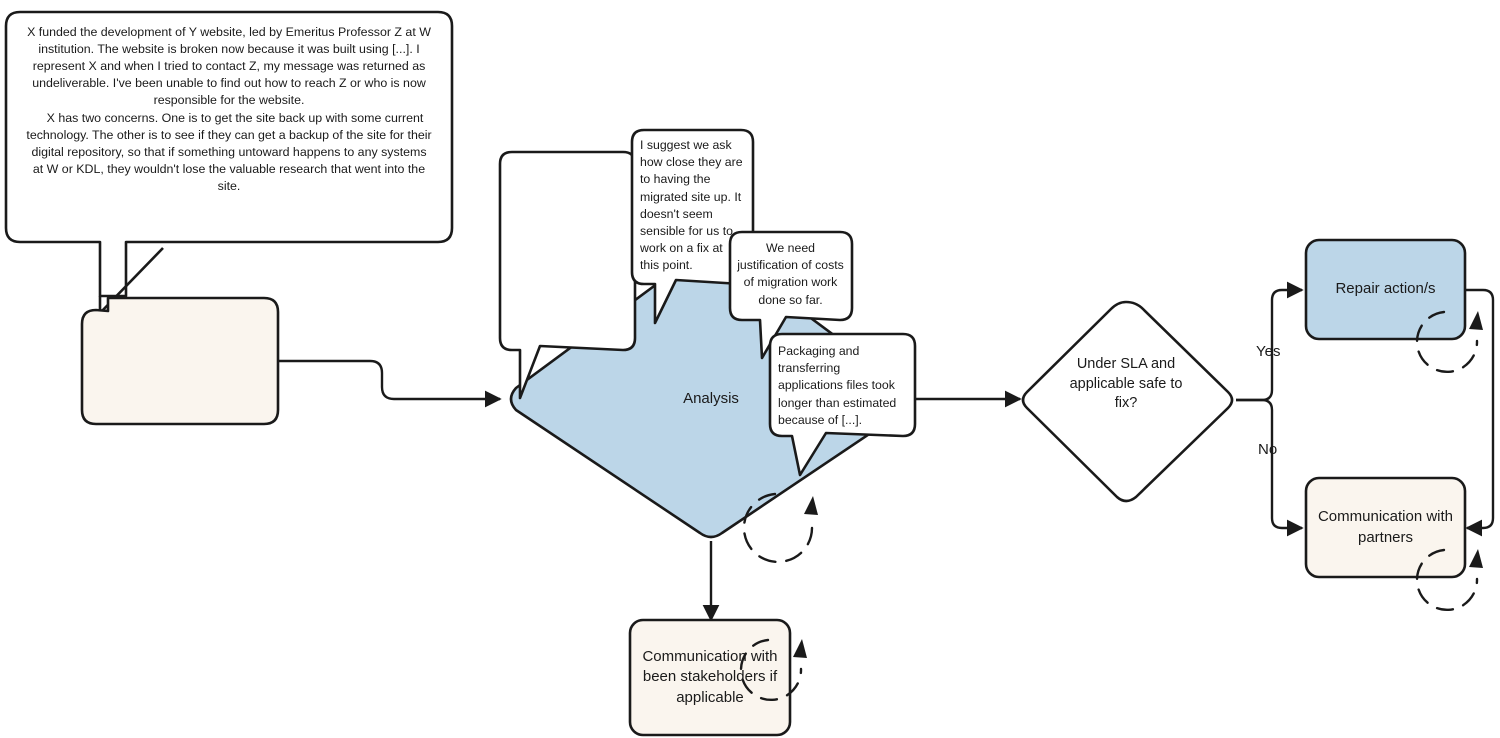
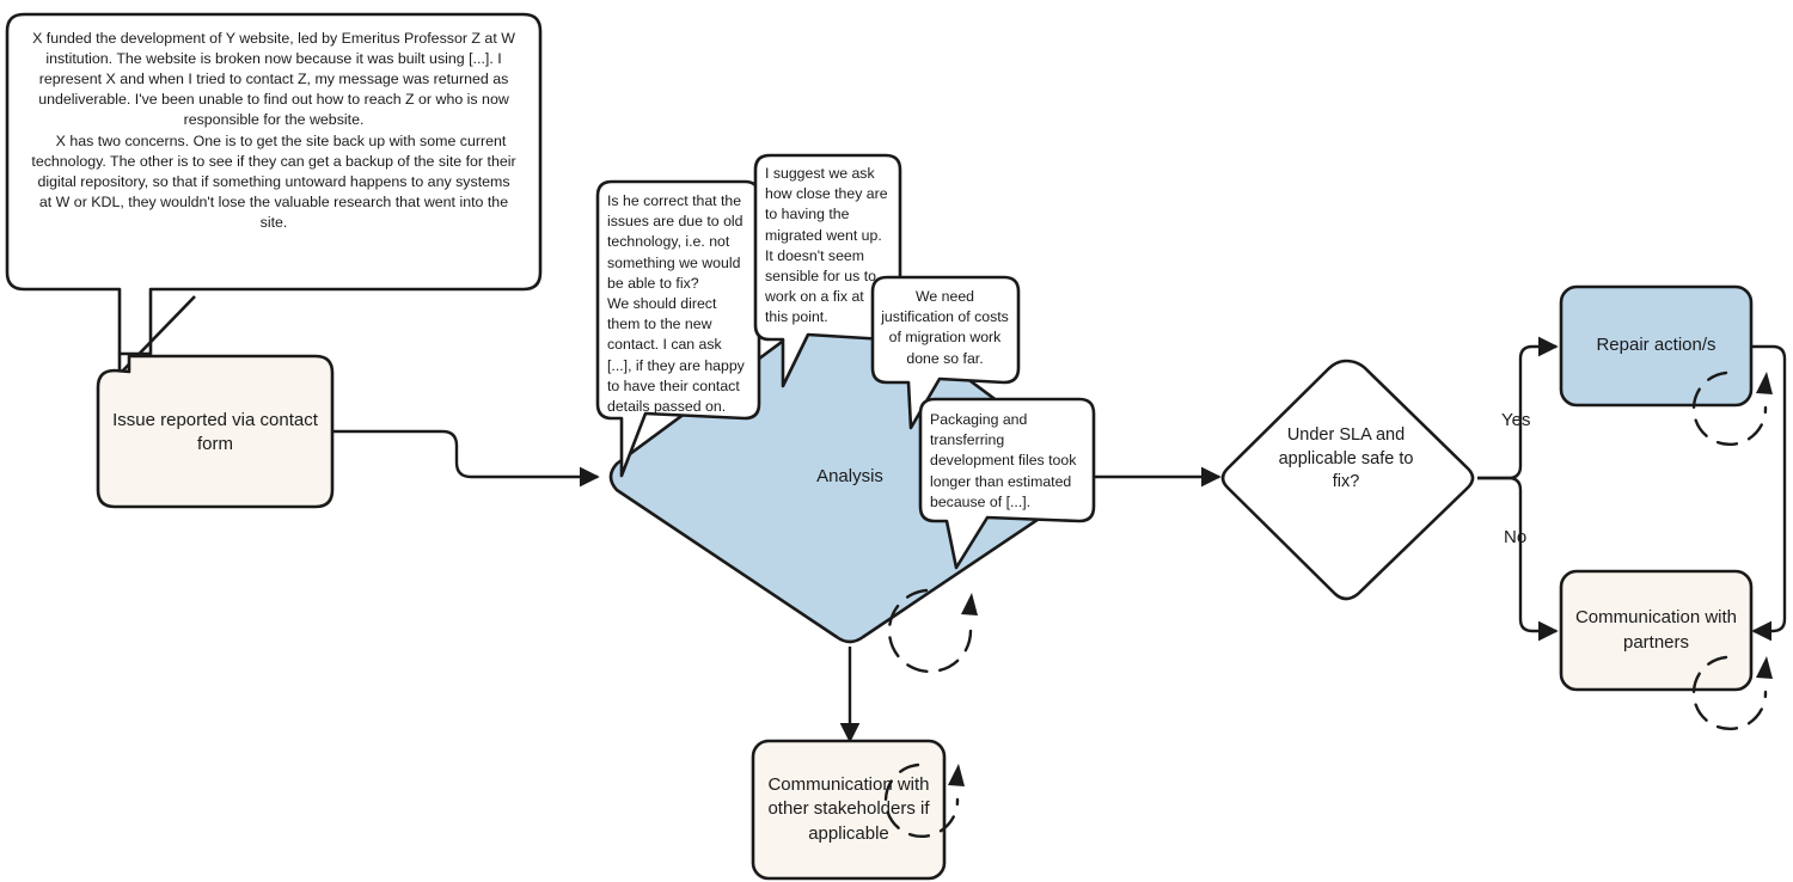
  X funded the development of Y website, led by Emeritus Professor Z at W institution. The website is broken now because it was built using [...]. I represent X and when I tried to contact Z, my message was returned as undeliverable. I've been unable to find out how to reach Z or who is now responsible for the website.
  X has two concerns. One is to get the site back up with some current technology. The other is to see if they can get a backup of the site for their digital repository, so that if something untoward happens to any systems at W or KDL, they wouldn't lose the valuable research that went into the site.
+ Is he correct that the issues are due to old technology, i.e. not something we would be able to fix?
+ We should direct them to the new contact. I can ask [...], if they are happy to have their contact details passed on.
- I suggest we ask how close they are to having the migrated site up. It doesn't seem sensible for us to work on a fix at this point.
+ I suggest we ask how close they are to having the migrated went up. It doesn't seem sensible for us to work on a fix at this point.
  We need justification of costs of migration work done so far.
- Packaging and transferring applications files took longer than estimated because of [...].
+ Packaging and transferring development files took longer than estimated because of [...].
+ Issue reported via contact form
  Analysis
  Under SLA and applicable safe to fix?
  Repair action/s
  Communication with partners
- Communication with been stakeholders if applicable
+ Communication with other stakeholders if applicable
  Yes
  No
